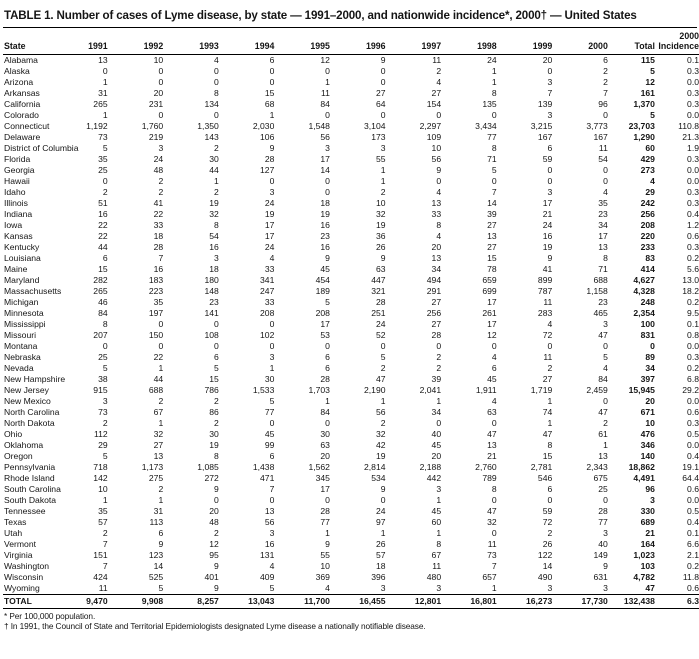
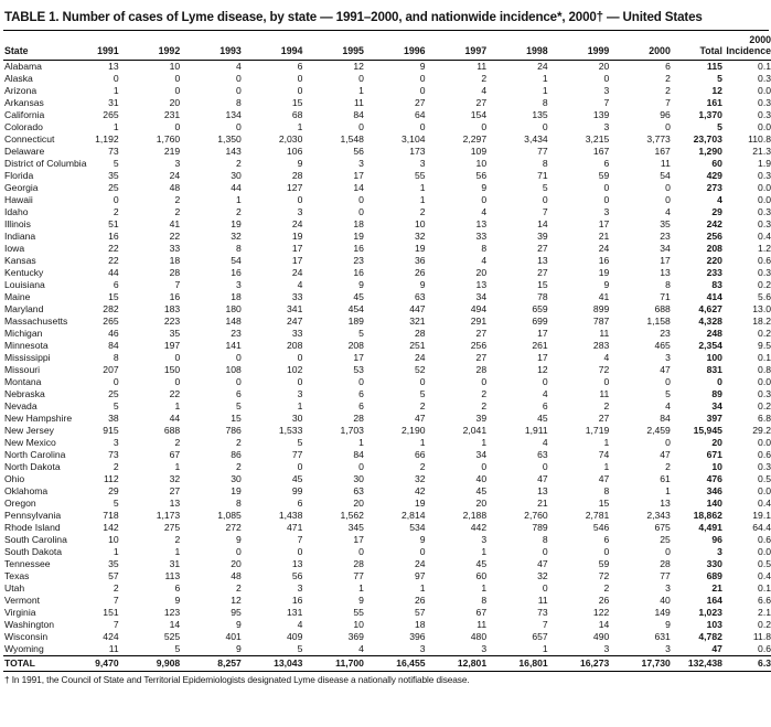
  TABLE 1. Number of cases of Lyme disease, by state — 1991–2000, and nationwide incidence*, 2000† — United States
  State	1991	1992	1993	1994	1995	1996	1997	1998	1999	2000	Total	2000Incidence
  Alabama	13	10	4	6	12	9	11	24	20	6	115	0.1
  Alaska	0	0	0	0	0	0	2	1	0	2	5	0.3
  Arizona	1	0	0	0	1	0	4	1	3	2	12	0.0
  Arkansas	31	20	8	15	11	27	27	8	7	7	161	0.3
  California	265	231	134	68	84	64	154	135	139	96	1,370	0.3
  Colorado	1	0	0	1	0	0	0	0	3	0	5	0.0
  Connecticut	1,192	1,760	1,350	2,030	1,548	3,104	2,297	3,434	3,215	3,773	23,703	110.8
  Delaware	73	219	143	106	56	173	109	77	167	167	1,290	21.3
  District of Columbia	5	3	2	9	3	3	10	8	6	11	60	1.9
  Florida	35	24	30	28	17	55	56	71	59	54	429	0.3
  Georgia	25	48	44	127	14	1	9	5	0	0	273	0.0
  Hawaii	0	2	1	0	0	1	0	0	0	0	4	0.0
  Idaho	2	2	2	3	0	2	4	7	3	4	29	0.3
  Illinois	51	41	19	24	18	10	13	14	17	35	242	0.3
  Indiana	16	22	32	19	19	32	33	39	21	23	256	0.4
  Iowa	22	33	8	17	16	19	8	27	24	34	208	1.2
  Kansas	22	18	54	17	23	36	4	13	16	17	220	0.6
  Kentucky	44	28	16	24	16	26	20	27	19	13	233	0.3
  Louisiana	6	7	3	4	9	9	13	15	9	8	83	0.2
  Maine	15	16	18	33	45	63	34	78	41	71	414	5.6
  Maryland	282	183	180	341	454	447	494	659	899	688	4,627	13.0
  Massachusetts	265	223	148	247	189	321	291	699	787	1,158	4,328	18.2
  Michigan	46	35	23	33	5	28	27	17	11	23	248	0.2
  Minnesota	84	197	141	208	208	251	256	261	283	465	2,354	9.5
  Mississippi	8	0	0	0	17	24	27	17	4	3	100	0.1
  Missouri	207	150	108	102	53	52	28	12	72	47	831	0.8
  Montana	0	0	0	0	0	0	0	0	0	0	0	0.0
  Nebraska	25	22	6	3	6	5	2	4	11	5	89	0.3
  Nevada	5	1	5	1	6	2	2	6	2	4	34	0.2
  New Hampshire	38	44	15	30	28	47	39	45	27	84	397	6.8
  New Jersey	915	688	786	1,533	1,703	2,190	2,041	1,911	1,719	2,459	15,945	29.2
  New Mexico	3	2	2	5	1	1	1	4	1	0	20	0.0
- North Carolina	73	67	86	77	84	56	34	63	74	47	671	0.6
+ North Carolina	73	67	86	77	84	66	34	63	74	47	671	0.6
  North Dakota	2	1	2	0	0	2	0	0	1	2	10	0.3
  Ohio	112	32	30	45	30	32	40	47	47	61	476	0.5
  Oklahoma	29	27	19	99	63	42	45	13	8	1	346	0.0
  Oregon	5	13	8	6	20	19	20	21	15	13	140	0.4
  Pennsylvania	718	1,173	1,085	1,438	1,562	2,814	2,188	2,760	2,781	2,343	18,862	19.1
  Rhode Island	142	275	272	471	345	534	442	789	546	675	4,491	64.4
  South Carolina	10	2	9	7	17	9	3	8	6	25	96	0.6
  South Dakota	1	1	0	0	0	0	1	0	0	0	3	0.0
  Tennessee	35	31	20	13	28	24	45	47	59	28	330	0.5
  Texas	57	113	48	56	77	97	60	32	72	77	689	0.4
  Utah	2	6	2	3	1	1	1	0	2	3	21	0.1
  Vermont	7	9	12	16	9	26	8	11	26	40	164	6.6
  Virginia	151	123	95	131	55	57	67	73	122	149	1,023	2.1
  Washington	7	14	9	4	10	18	11	7	14	9	103	0.2
  Wisconsin	424	525	401	409	369	396	480	657	490	631	4,782	11.8
  Wyoming	11	5	9	5	4	3	3	1	3	3	47	0.6
  TOTAL	9,470	9,908	8,257	13,043	11,700	16,455	12,801	16,801	16,273	17,730	132,438	6.3
- * Per 100,000 population.
  † In 1991, the Council of State and Territorial Epidemiologists designated Lyme disease a nationally notifiable disease.
